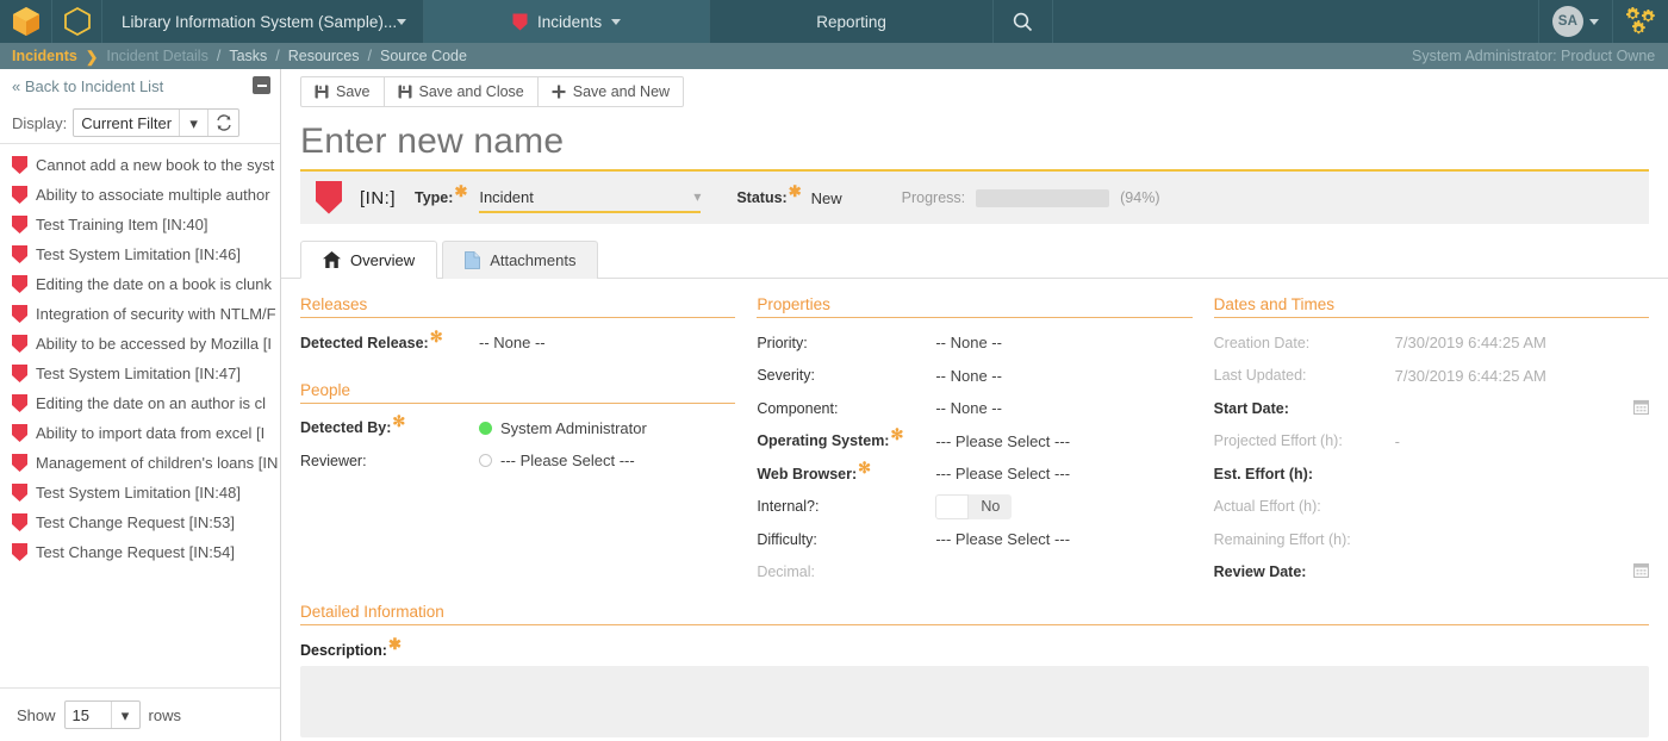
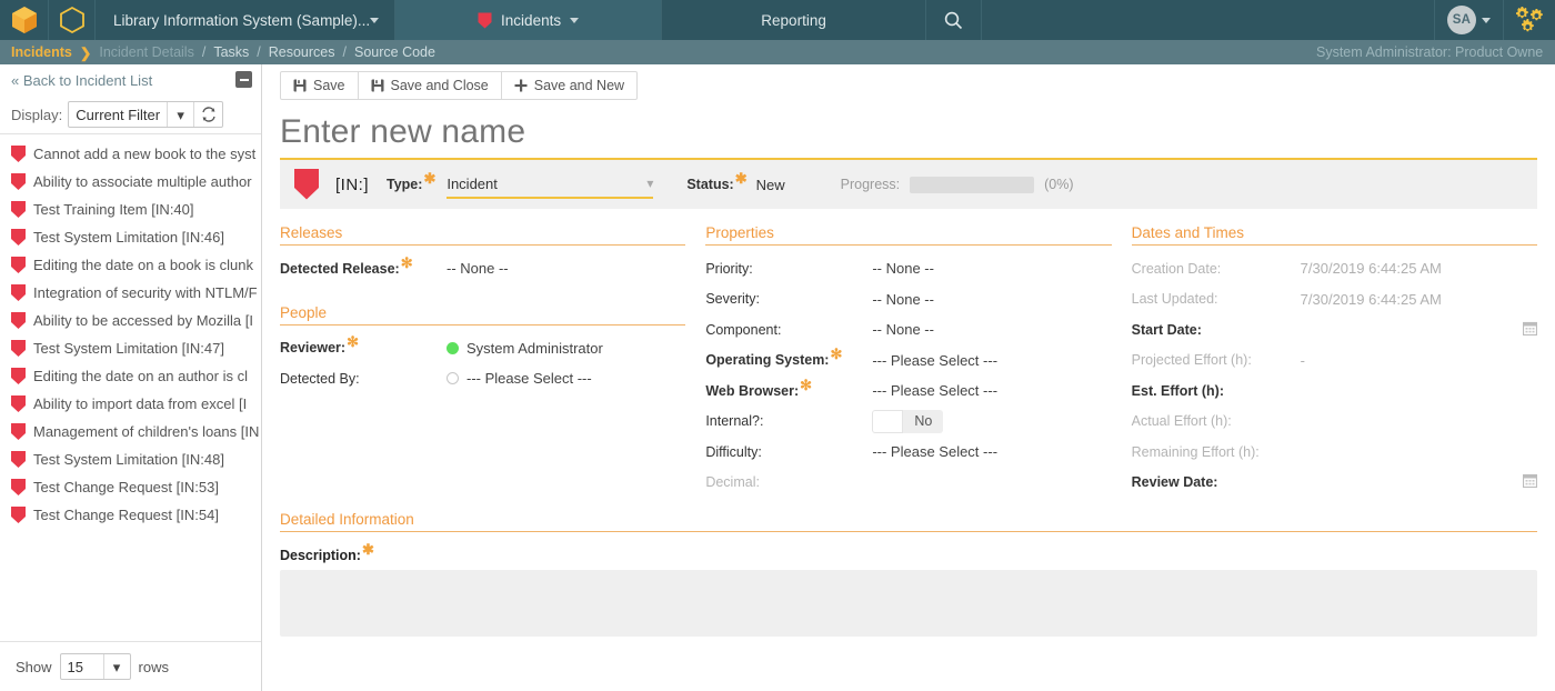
  Library Information System (Sample)...
  Incidents
  Reporting
  SA
  Incidents
  ❯
  Incident Details
  /
  Tasks
  /
  Resources
  /
  Source Code
  System Administrator: Product Owne
  « Back to Incident List
  Display:
  Current Filter
  ▾
  Cannot add a new book to the syst
  Ability to associate multiple author
  Test Training Item [IN:40]
  Test System Limitation [IN:46]
  Editing the date on a book is clunk
  Integration of security with NTLM/F
  Ability to be accessed by Mozilla [I
  Test System Limitation [IN:47]
  Editing the date on an author is cl
  Ability to import data from excel [I
  Management of children's loans [IN
  Test System Limitation [IN:48]
  Test Change Request [IN:53]
  Test Change Request [IN:54]
  Show
  15
  ▾
  rows
  Save
  Save and Close
  Save and New
  Enter new name
  [IN:]
  Type:✱
  Incident
  ▾
  Status:✱
  New
  Progress:
- (94%)
+ (0%)
- Overview
- Attachments
  Releases
  Detected Release:✻
  -- None --
  People
- Detected By:✻
+ Reviewer:✻
  System Administrator
- Reviewer:
+ Detected By:
  --- Please Select ---
  Properties
  Priority:
  -- None --
  Severity:
  -- None --
  Component:
  -- None --
  Operating System:✻
  --- Please Select ---
  Web Browser:✻
  --- Please Select ---
  Internal?:
  No
  Difficulty:
  --- Please Select ---
  Decimal:
  Dates and Times
  Creation Date:
  7/30/2019 6:44:25 AM
  Last Updated:
  7/30/2019 6:44:25 AM
  Start Date:
  Projected Effort (h):
  -
  Est. Effort (h):
  Actual Effort (h):
  Remaining Effort (h):
  Review Date:
  Detailed Information
  Description:✱
